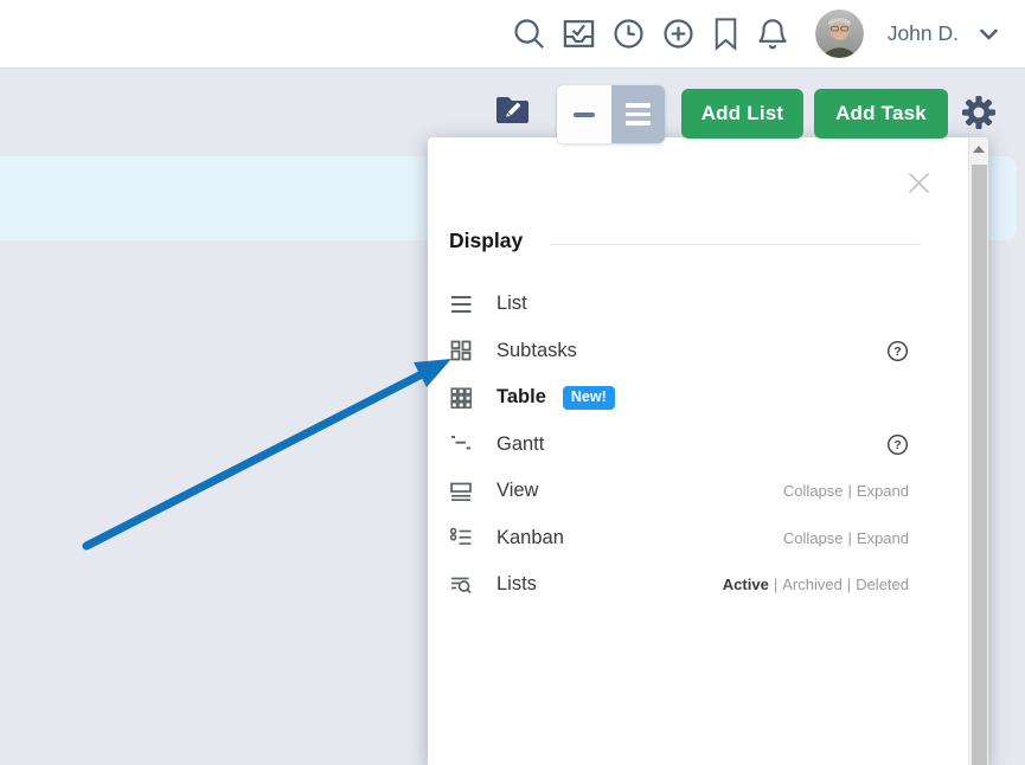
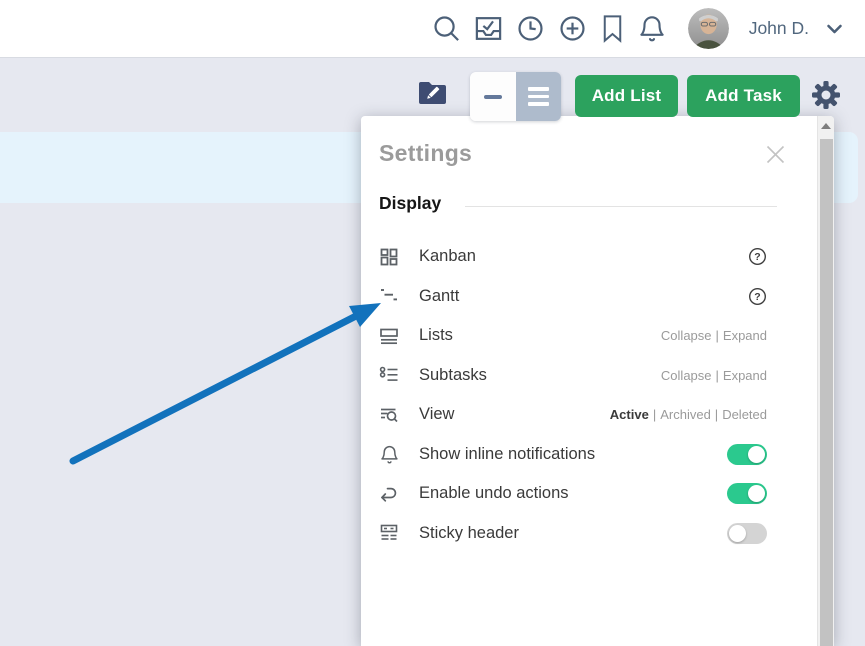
  John D.
  Add List
  Add Task
+ Settings
  Display
- List
- Subtasks
+ Kanban
  ?
- Table
- New!
  Gantt
  ?
- View
+ Lists
  Collapse
  |
  Expand
- Kanban
+ Subtasks
  Collapse
  |
  Expand
- Lists
+ View
  Active
  |
  Archived
  |
  Deleted
+ Show inline notifications
+ Enable undo actions
+ Sticky header
